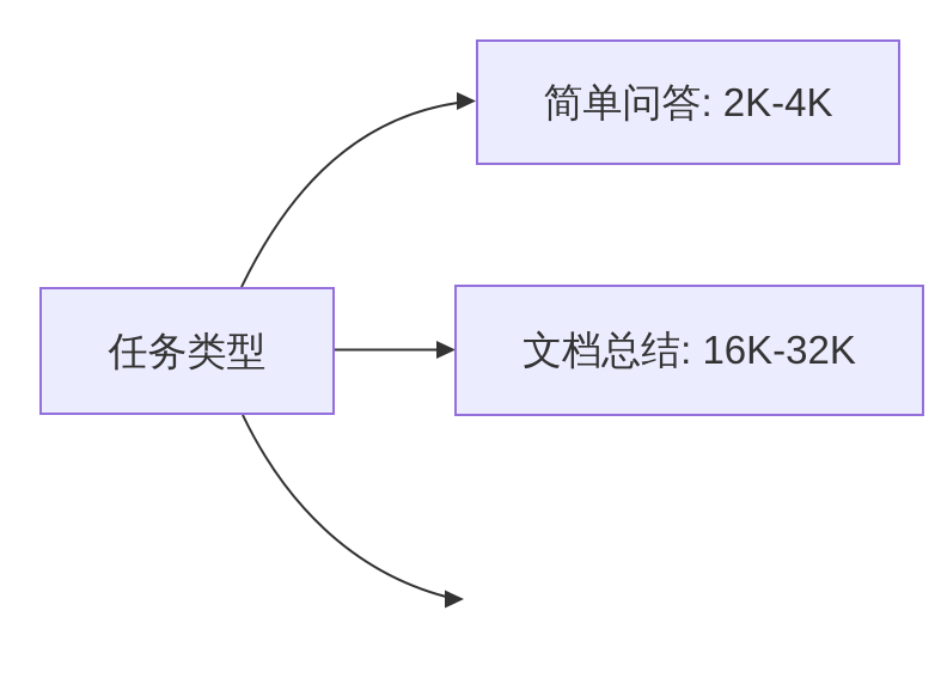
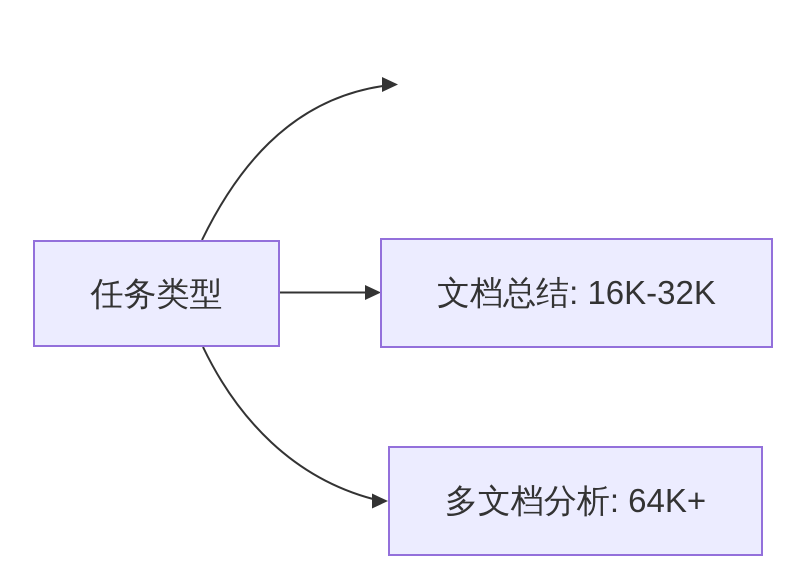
  任务类型
- 简单问答: 2K-4K
  文档总结: 16K-32K
+ 多文档分析: 64K+
